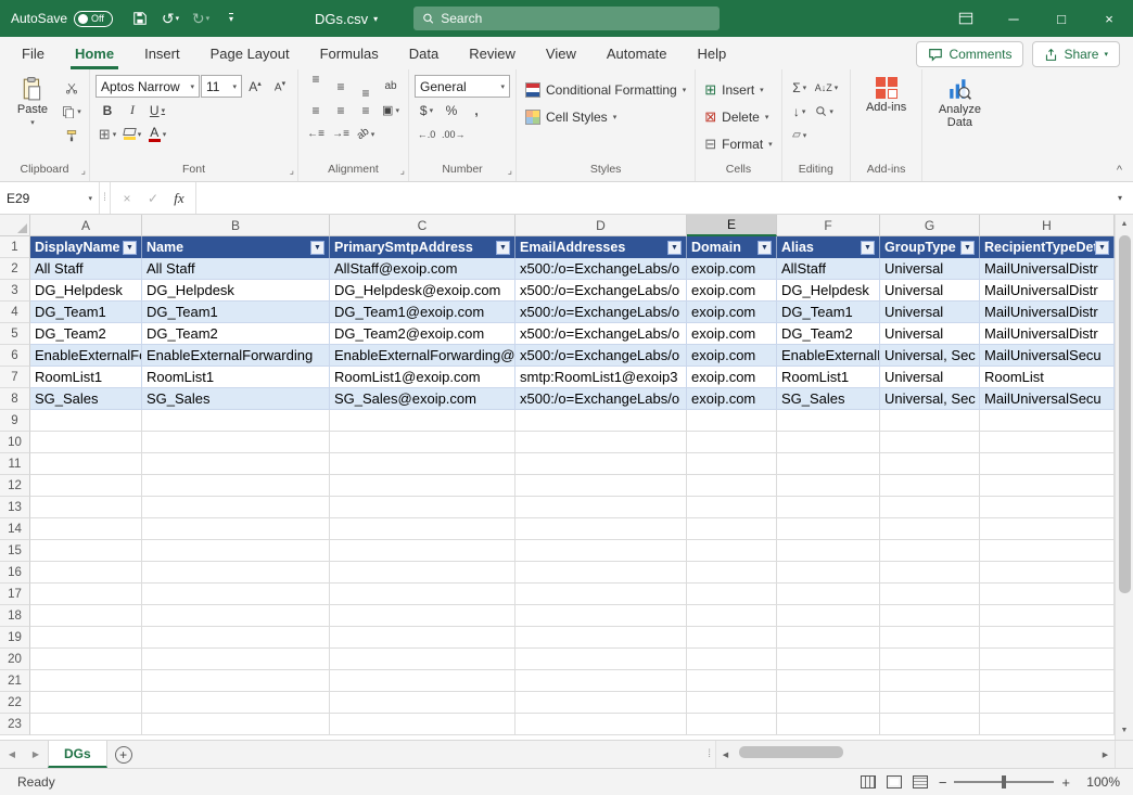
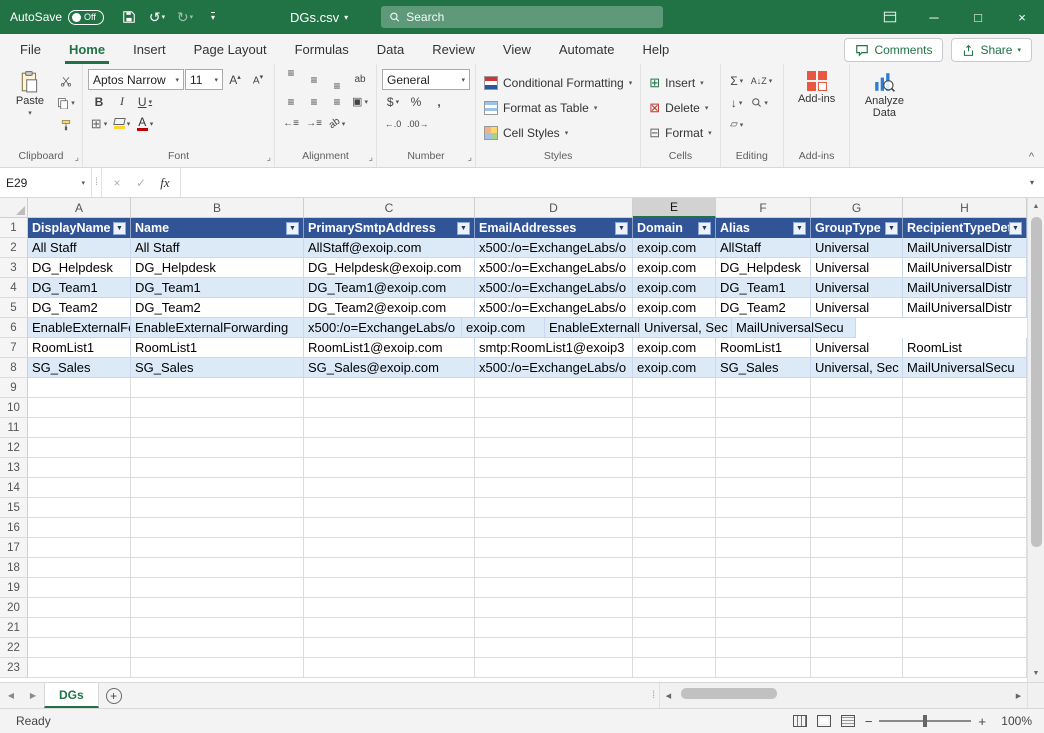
  AutoSave
  Off
  ↺
  ↻
  ▾
  DGs.csv
  ▾
  Search
  ─
  □
  ×
  File
  Home
  Insert
  Page Layout
  Formulas
  Data
  Review
  View
  Automate
  Help
  Comments
  Share
  Paste
  Clipboard
  ⌟
  Aptos Narrow
  11
  B
  I
  U
  ⊞
  A
  Font
  ⌟
  ≡
  ≡
  ≡
  ab
  ≡
  ≡
  ≡
  ▣
  ←≡
  →≡
  Alignment
  ⌟
  General
  $
  %
  ,
  ←.0
  .00→
  Number
  ⌟
  Conditional Formatting
+ Format as Table
  Cell Styles
  Styles
  ⊞
  Insert
  ⊠
  Delete
  ⊟
  Format
  Cells
  Σ
  A↓Z
  ↓
  ▱
  Editing
  Add-ins
  Add-ins
  Analyze Data
  ^
  E29
  ⁞
  ×
  ✓
  fx
  ▾
  A
  B
  C
  D
  E
  F
  G
  H
  1
  DisplayName
  Name
  PrimarySmtpAddress
  EmailAddresses
  Domain
  Alias
  GroupType
  RecipientTypeDe
  2
  All Staff
  All Staff
  AllStaff@exoip.com
  x500:/o=ExchangeLabs/o
  exoip.com
  AllStaff
  Universal
  MailUniversalDistr
  3
  DG_Helpdesk
  DG_Helpdesk
  DG_Helpdesk@exoip.com
  x500:/o=ExchangeLabs/o
  exoip.com
  DG_Helpdesk
  Universal
  MailUniversalDistr
  4
  DG_Team1
  DG_Team1
  DG_Team1@exoip.com
  x500:/o=ExchangeLabs/o
  exoip.com
  DG_Team1
  Universal
  MailUniversalDistr
  5
  DG_Team2
  DG_Team2
  DG_Team2@exoip.com
  x500:/o=ExchangeLabs/o
  exoip.com
  DG_Team2
  Universal
  MailUniversalDistr
  6
  EnableExternalForwarding
- EnableExternalForwarding@
  x500:/o=ExchangeLabs/o
  exoip.com
  Universal, Sec
  MailUniversalSecu
  7
  RoomList1
  RoomList1
  RoomList1@exoip.com
  smtp:RoomList1@exoip3
  exoip.com
  RoomList1
  Universal
  RoomList
  8
  SG_Sales
  SG_Sales
  SG_Sales@exoip.com
  x500:/o=ExchangeLabs/o
  exoip.com
  SG_Sales
  Universal, Sec
  MailUniversalSecu
  9
  10
  11
  12
  13
  14
  15
  16
  17
  18
  19
  20
  21
  22
  23
  ◀
  ▶
  DGs
  +
  ⁞
  Ready
  −
  +
  100%
